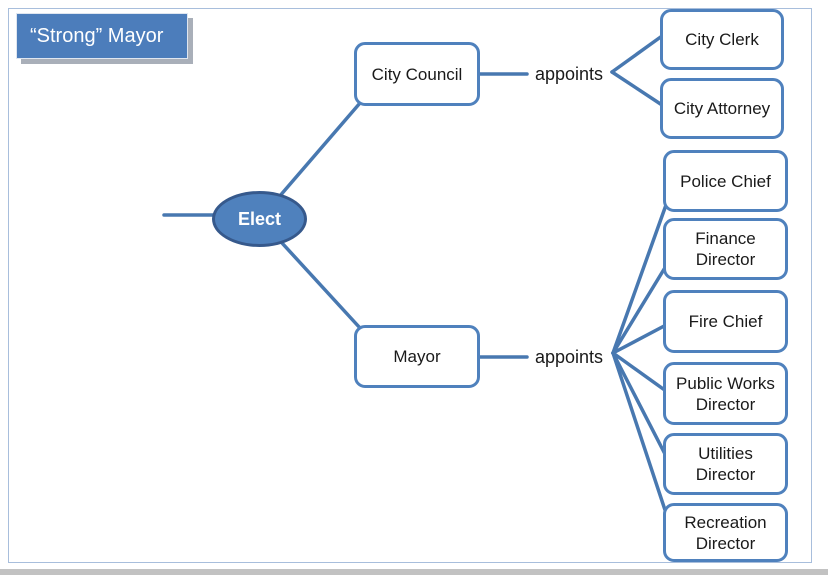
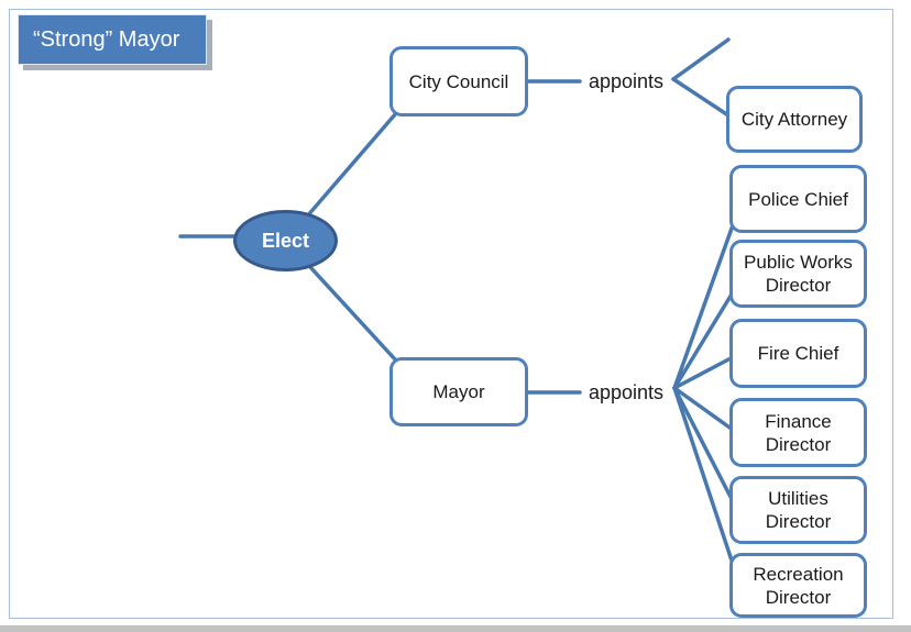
  “Strong” Mayor
  Elect
  City Council
  Mayor
  appoints
  appoints
- City Clerk
  City Attorney
  Police Chief
- Finance Director
+ Public Works Director
  Fire Chief
- Public Works Director
+ Finance Director
  Utilities Director
  Recreation Director
